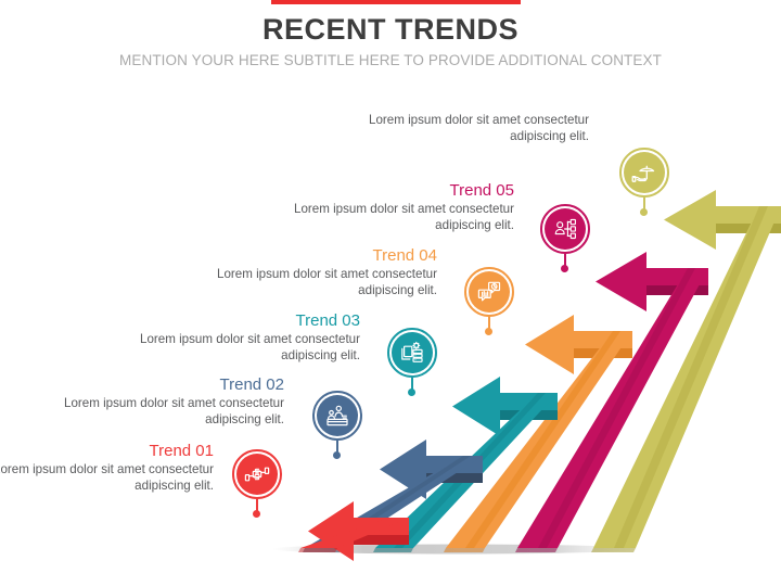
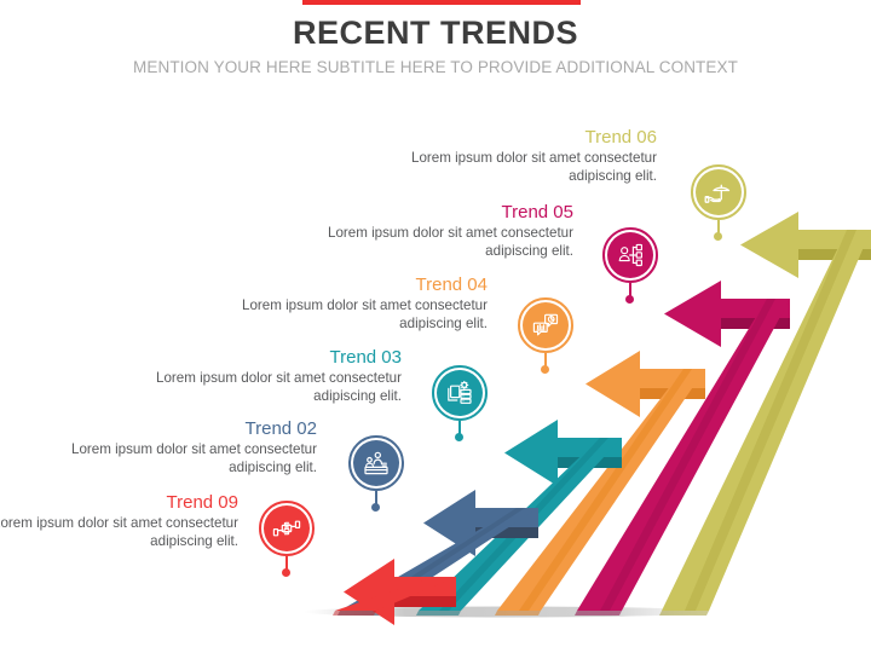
  RECENT TRENDS
  MENTION YOUR HERE SUBTITLE HERE TO PROVIDE ADDITIONAL CONTEXT
+ Trend 06
  Lorem ipsum dolor sit amet consectetur adipiscing elit.
  Trend 05
  Lorem ipsum dolor sit amet consectetur adipiscing elit.
  Trend 04
  Lorem ipsum dolor sit amet consectetur adipiscing elit.
  Trend 03
  Lorem ipsum dolor sit amet consectetur adipiscing elit.
  Trend 02
  Lorem ipsum dolor sit amet consectetur adipiscing elit.
- Trend 01
+ Trend 09
  orem ipsum dolor sit amet consectetur adipiscing elit.
